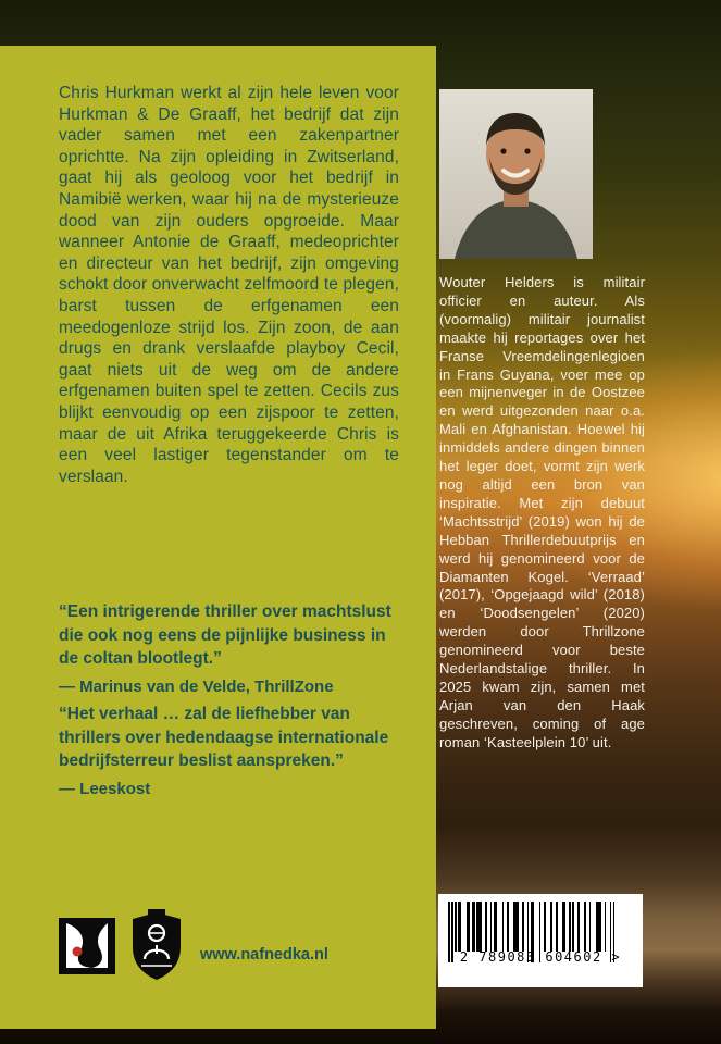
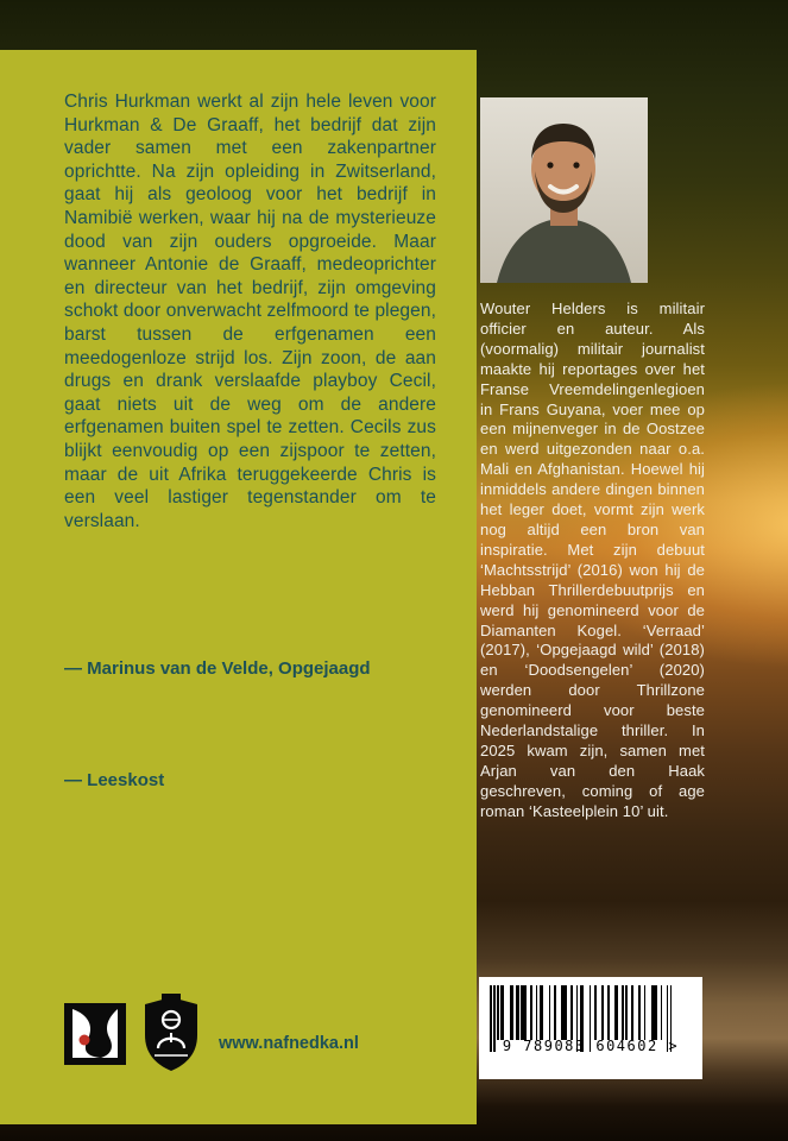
  Chris Hurkman werkt al zijn hele leven voor Hurkman & De Graaff, het bedrijf dat zijn vader samen met een zakenpartner oprichtte. Na zijn opleiding in Zwitserland, gaat hij als geoloog voor het bedrijf in Namibië werken, waar hij na de mysterieuze dood van zijn ouders opgroeide. Maar wanneer Antonie de Graaff, medeoprichter en directeur van het bedrijf, zijn omgeving schokt door onverwacht zelfmoord te plegen, barst tussen de erfgenamen een meedogenloze strijd los. Zijn zoon, de aan drugs en drank verslaafde playboy Cecil, gaat niets uit de weg om de andere erfgenamen buiten spel te zetten. Cecils zus blijkt eenvoudig op een zijspoor te zetten, maar de uit Afrika teruggekeerde Chris is een veel lastiger tegenstander om te verslaan.
- “Een intrigerende thriller over machtslust die ook nog eens de pijnlijke business in de coltan blootlegt.”
- — Marinus van de Velde, ThrillZone
+ — Marinus van de Velde, Opgejaagd
- “Het verhaal … zal de liefhebber van thrillers over hedendaagse internationale bedrijfsterreur beslist aanspreken.”
  — Leeskost
  www.nafnedka.nl
- Wouter Helders is militair officier en auteur. Als (voormalig) militair journalist maakte hij reportages over het Franse Vreemdelingenlegioen in Frans Guyana, voer mee op een mijnenveger in de Oostzee en werd uitgezonden naar o.a. Mali en Afghanistan. Hoewel hij inmiddels andere dingen binnen het leger doet, vormt zijn werk nog altijd een bron van inspiratie. Met zijn debuut ‘Machtsstrijd’ (2019) won hij de Hebban Thrillerdebuutprijs en werd hij genomineerd voor de Diamanten Kogel. ‘Verraad’ (2017), ‘Opgejaagd wild’ (2018) en ‘Doodsengelen’ (2020) werden door Thrillzone genomineerd voor beste Nederlandstalige thriller. In 2025 kwam zijn, samen met Arjan van den Haak geschreven, coming of age roman ‘Kasteelplein 10’ uit.
+ Wouter Helders is militair officier en auteur. Als (voormalig) militair journalist maakte hij reportages over het Franse Vreemdelingenlegioen in Frans Guyana, voer mee op een mijnenveger in de Oostzee en werd uitgezonden naar o.a. Mali en Afghanistan. Hoewel hij inmiddels andere dingen binnen het leger doet, vormt zijn werk nog altijd een bron van inspiratie. Met zijn debuut ‘Machtsstrijd’ (2016) won hij de Hebban Thrillerdebuutprijs en werd hij genomineerd voor de Diamanten Kogel. ‘Verraad’ (2017), ‘Opgejaagd wild’ (2018) en ‘Doodsengelen’ (2020) werden door Thrillzone genomineerd voor beste Nederlandstalige thriller. In 2025 kwam zijn, samen met Arjan van den Haak geschreven, coming of age roman ‘Kasteelplein 10’ uit.
- 2 789083 604602 >
+ 9 789083 604602 >
